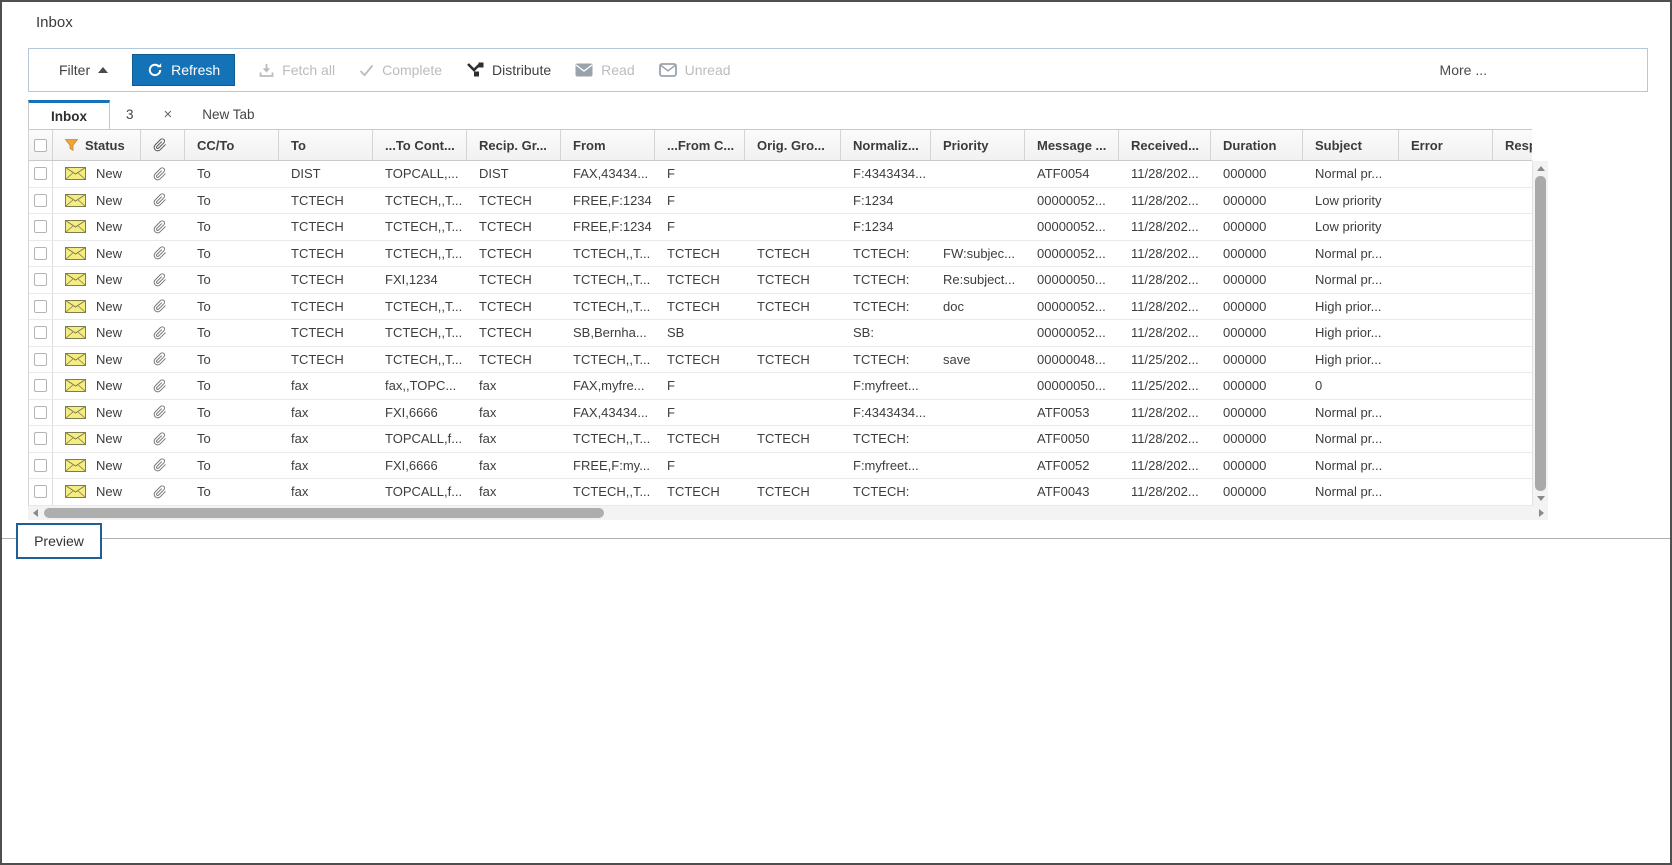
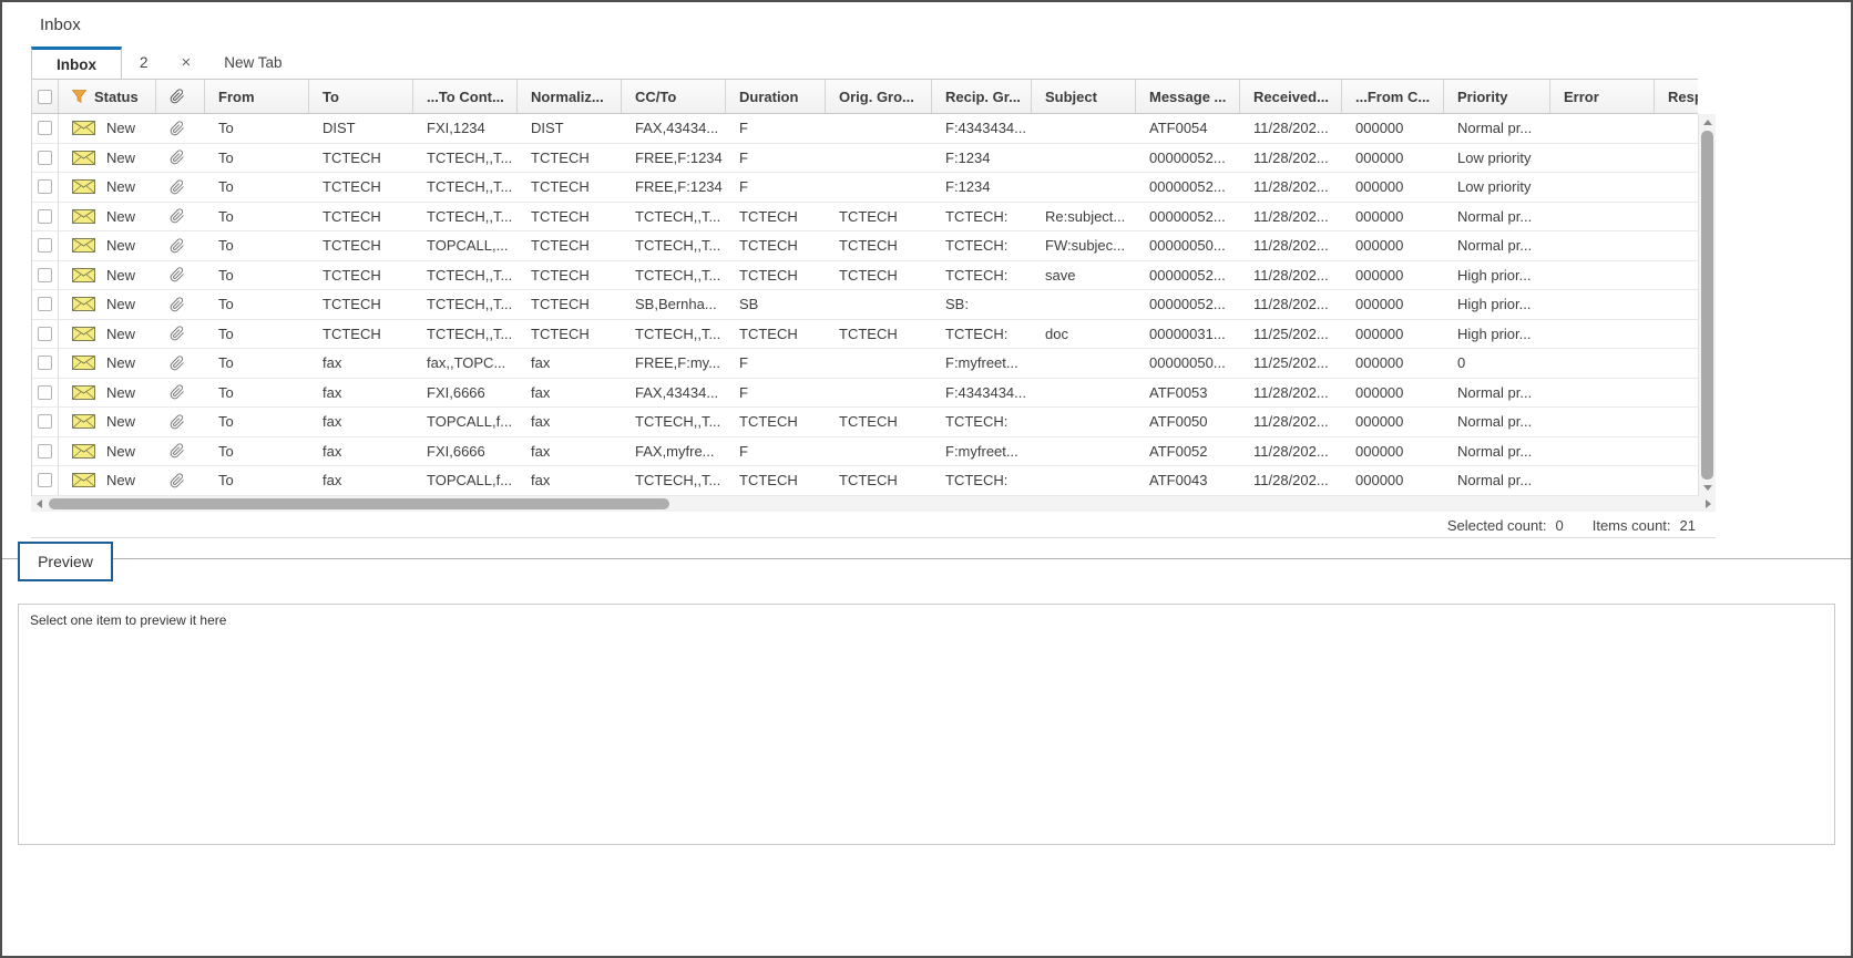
  Inbox
- Filter
- Refresh
- Fetch all
- Complete
- Distribute
- Read
- Unread
- More ...
  Inbox
- 3
+ 2
  ×
  New Tab
  Status
- CC/To
+ From
  To
  ...To Cont...
- Recip. Gr...
+ Normaliz...
- From
+ CC/To
- ...From C...
+ Duration
  Orig. Gro...
- Normaliz...
+ Recip. Gr...
- Priority
+ Subject
  Message ...
  Received...
- Duration
+ ...From C...
- Subject
+ Priority
  Error
  Res
  New
  To
  DIST
- TOPCALL,...
+ FXI,1234
  DIST
  FAX,43434...
  F
  F:4343434...
  ATF0054
  11/28/202...
  000000
  Normal pr...
  New
  To
  TCTECH
  TCTECH,,T...
  TCTECH
  FREE,F:1234
  F
  F:1234
  00000052...
  11/28/202...
  000000
  Low priority
  New
  To
  TCTECH
  TCTECH,,T...
  TCTECH
  FREE,F:1234
  F
  F:1234
  00000052...
  11/28/202...
  000000
  Low priority
  New
  To
  TCTECH
  TCTECH,,T...
  TCTECH
  TCTECH,,T...
  TCTECH
  TCTECH
  TCTECH:
- FW:subjec...
+ Re:subject...
  00000052...
  11/28/202...
  000000
  Normal pr...
  New
  To
  TCTECH
- FXI,1234
+ TOPCALL,...
  TCTECH
  TCTECH,,T...
  TCTECH
  TCTECH
  TCTECH:
- Re:subject...
+ FW:subjec...
  00000050...
  11/28/202...
  000000
  Normal pr...
  New
  To
  TCTECH
  TCTECH,,T...
  TCTECH
  TCTECH,,T...
  TCTECH
  TCTECH
  TCTECH:
- doc
+ save
  00000052...
  11/28/202...
  000000
  High prior...
  New
  To
  TCTECH
  TCTECH,,T...
  TCTECH
  SB,Bernha...
  SB
  SB:
  00000052...
  11/28/202...
  000000
  High prior...
  New
  To
  TCTECH
  TCTECH,,T...
  TCTECH
  TCTECH,,T...
  TCTECH
  TCTECH
  TCTECH:
- save
+ doc
- 00000048...
+ 00000031...
  11/25/202...
  000000
  High prior...
  New
  To
  fax
  fax,,TOPC...
  fax
- FAX,myfre...
+ FREE,F:my...
  F
  F:myfreet...
  00000050...
  11/25/202...
  000000
  0
  New
  To
  fax
  FXI,6666
  fax
  FAX,43434...
  F
  F:4343434...
  ATF0053
  11/28/202...
  000000
  Normal pr...
  New
  To
  fax
  TOPCALL,f...
  fax
  TCTECH,,T...
  TCTECH
  TCTECH
  TCTECH:
  ATF0050
  11/28/202...
  000000
  Normal pr...
  New
  To
  fax
  FXI,6666
  fax
- FREE,F:my...
+ FAX,myfre...
  F
  F:myfreet...
  ATF0052
  11/28/202...
  000000
  Normal pr...
  New
  To
  fax
  TOPCALL,f...
  fax
  TCTECH,,T...
  TCTECH
  TCTECH
  TCTECH:
  ATF0043
  11/28/202...
  000000
  Normal pr...
+ Selected count: 0 Items count: 21
  Preview
+ Select one item to preview it here
